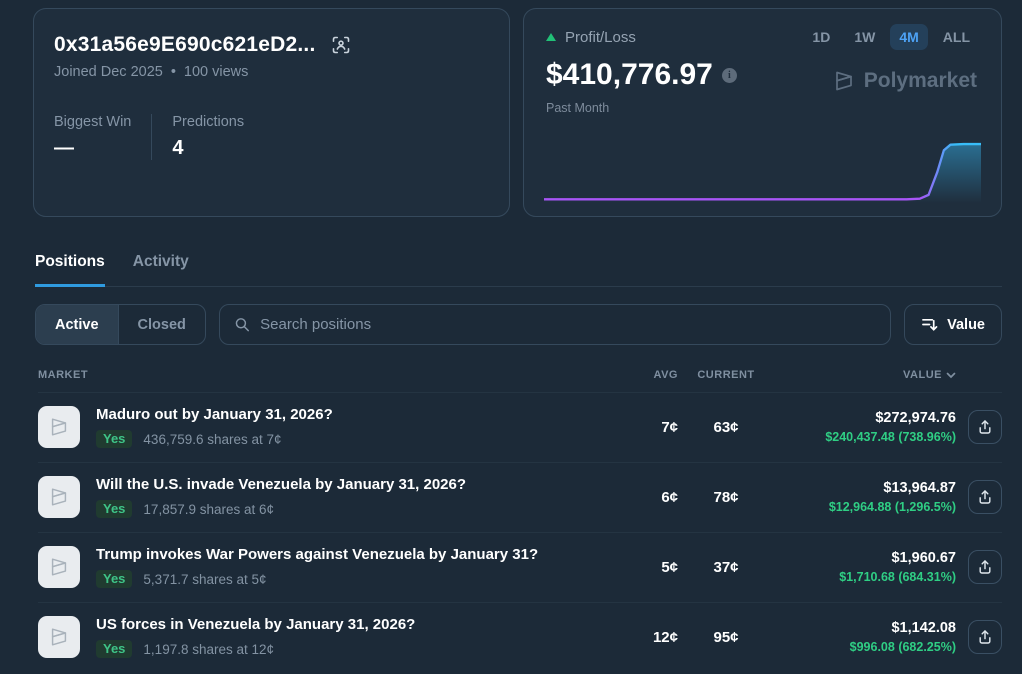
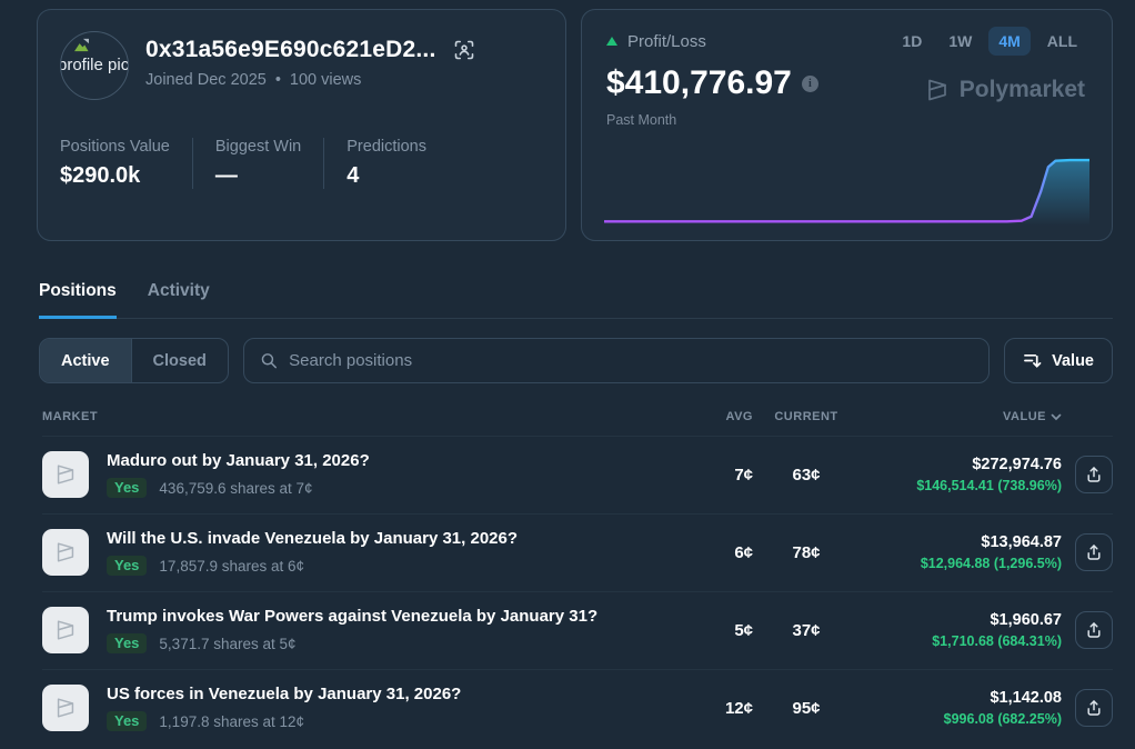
+ profile pic
  0x31a56e9E690c621eD2...
  Joined Dec 2025
  •
  100 views
+ Positions Value
+ $290.0k
  Biggest Win
  —
  Predictions
  4
  Profit/Loss
  1D
  1W
  4M
  ALL
  $410,776.97
  i
  Past Month
  Polymarket
  Positions
  Activity
  Active
  Closed
  Search positions
  Value
  MARKET
  AVG
  CURRENT
  VALUE
  Maduro out by January 31, 2026?
  Yes
  436,759.6 shares at 7¢
  7¢
  63¢
  $272,974.76
- $240,437.48 (738.96%)
+ $146,514.41 (738.96%)
  Will the U.S. invade Venezuela by January 31, 2026?
  Yes
  17,857.9 shares at 6¢
  6¢
  78¢
  $13,964.87
  $12,964.88 (1,296.5%)
  Trump invokes War Powers against Venezuela by January 31?
  Yes
  5,371.7 shares at 5¢
  5¢
  37¢
  $1,960.67
  $1,710.68 (684.31%)
  US forces in Venezuela by January 31, 2026?
  Yes
  1,197.8 shares at 12¢
  12¢
  95¢
  $1,142.08
  $996.08 (682.25%)
